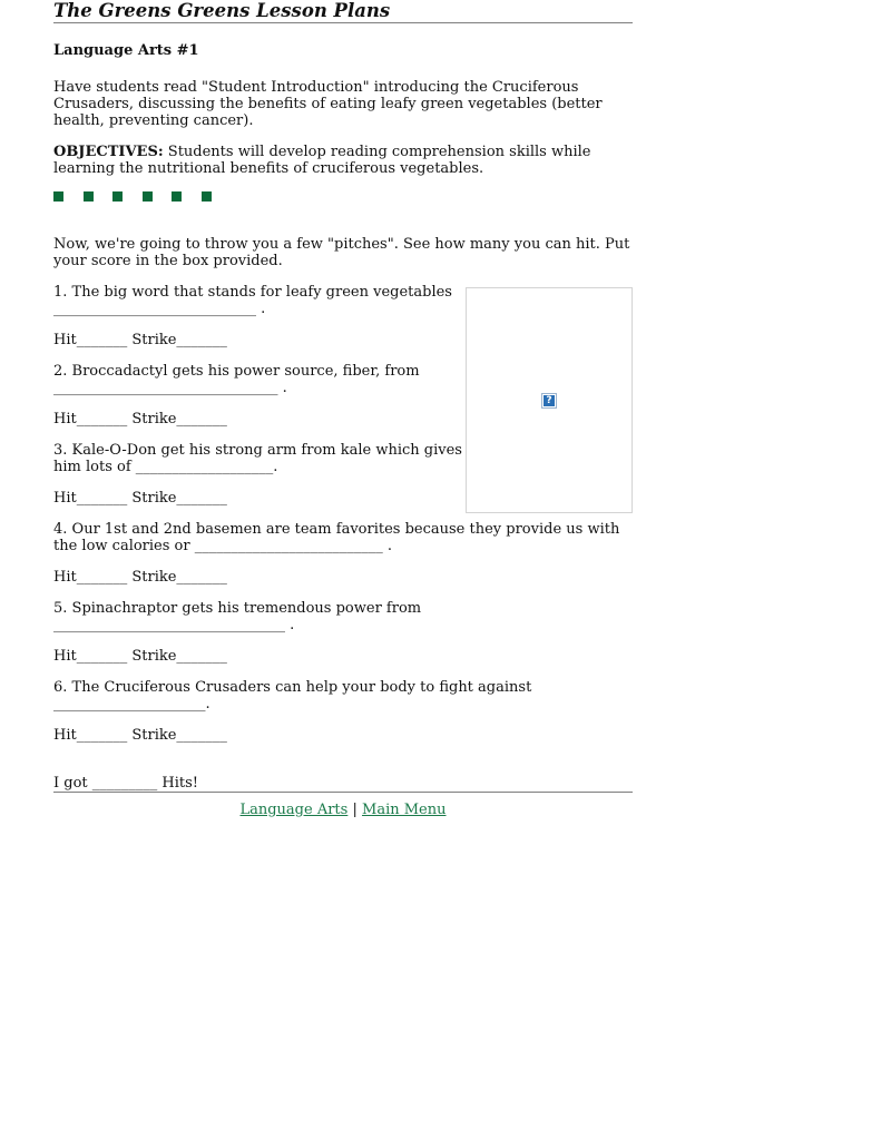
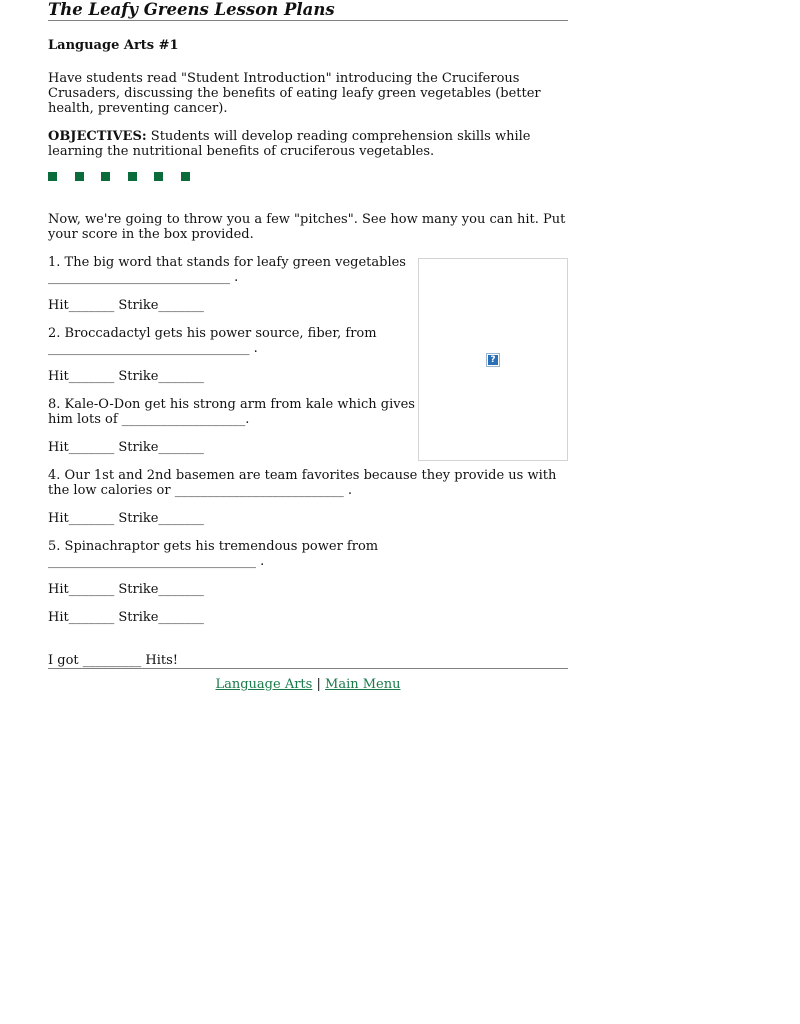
- The Greens Greens Lesson Plans
+ The Leafy Greens Lesson Plans
  Language Arts #1
  Have students read "Student Introduction" introducing the Cruciferous Crusaders, discussing the benefits of eating leafy green vegetables (better health, preventing cancer).
  OBJECTIVES: Students will develop reading comprehension skills while learning the nutritional benefits of cruciferous vegetables.
  Now, we're going to throw you a few "pitches". See how many you can hit. Put your score in the box provided.
  ?
  1. The big word that stands for leafy green vegetables ____________________________ .
  Hit_______ Strike_______
  2. Broccadactyl gets his power source, fiber, from _______________________________ .
  Hit_______ Strike_______
- 3. Kale-O-Don get his strong arm from kale which gives him lots of ___________________.
+ 8. Kale-O-Don get his strong arm from kale which gives him lots of ___________________.
  Hit_______ Strike_______
  4. Our 1st and 2nd basemen are team favorites because they provide us with the low calories or __________________________ .
  Hit_______ Strike_______
  5. Spinachraptor gets his tremendous power from ________________________________ .
  Hit_______ Strike_______
- 6. The Cruciferous Crusaders can help your body to fight against _____________________.
  Hit_______ Strike_______
  I got _________ Hits!
  Language Arts | Main Menu
